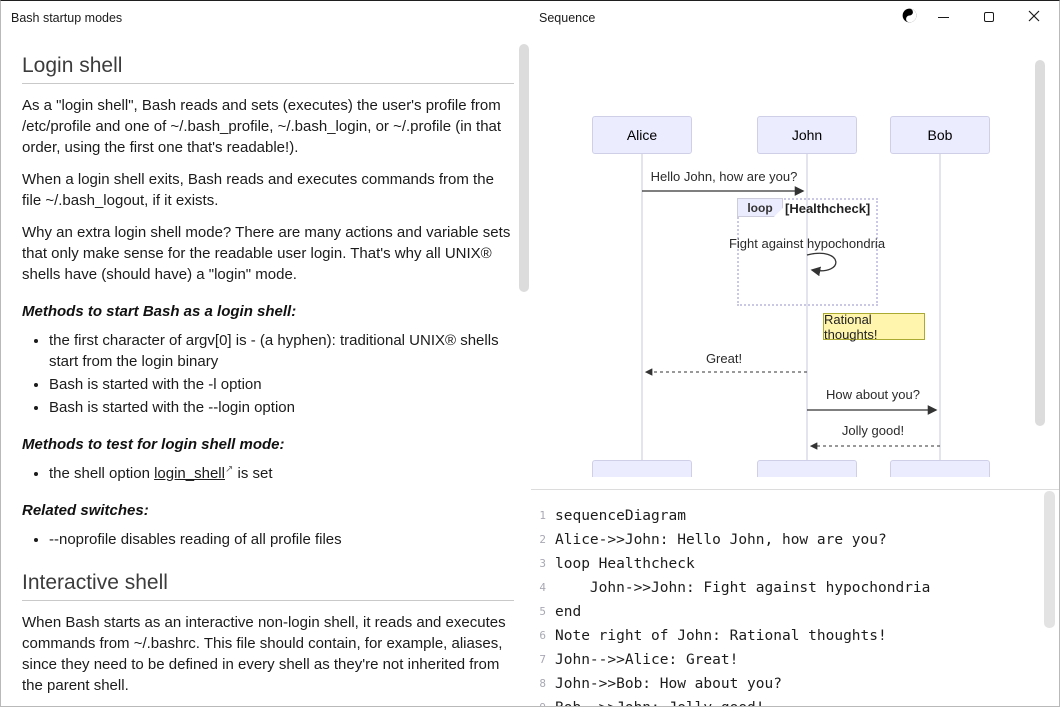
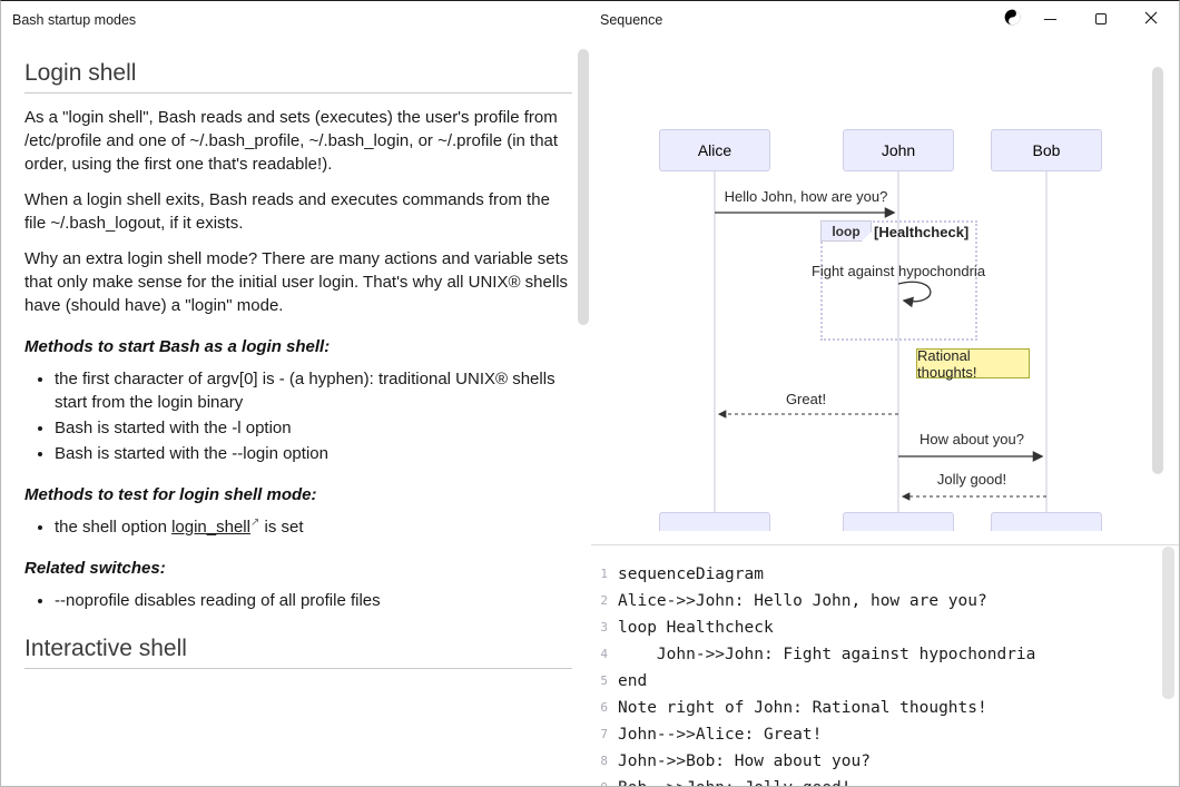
  Bash startup modes
  Sequence
  Login shell
  As a "login shell", Bash reads and sets (executes) the user's profile from /etc/profile and one of ~/.bash_profile, ~/.bash_login, or ~/.profile (in that order, using the first one that's readable!).
  When a login shell exits, Bash reads and executes commands from the file ~/.bash_logout, if it exists.
- Why an extra login shell mode? There are many actions and variable sets that only make sense for the readable user login. That's why all UNIX® shells have (should have) a "login" mode.
+ Why an extra login shell mode? There are many actions and variable sets that only make sense for the initial user login. That's why all UNIX® shells have (should have) a "login" mode.
  Methods to start Bash as a login shell:
  the first character of argv[0] is - (a hyphen): traditional UNIX® shells start from the login binary
  Bash is started with the -l option
  Bash is started with the --login option
  Methods to test for login shell mode:
  the shell option login_shell↗ is set
  Related switches:
  --noprofile disables reading of all profile files
  Interactive shell
- When Bash starts as an interactive non-login shell, it reads and executes commands from ~/.bashrc. This file should contain, for example, aliases, since they need to be defined in every shell as they're not inherited from the parent shell.
  Alice
  John
  Bob
  Hello John, how are you?
  loop
  [Healthcheck]
  Fight against hypochondria
  Rational thoughts!
  Great!
  How about you?
  Jolly good!
  1
  sequenceDiagram
  2
  Alice->>John: Hello John, how are you?
  3
  loop Healthcheck
  4
  John->>John: Fight against hypochondria
  5
  end
  6
  Note right of John: Rational thoughts!
  7
  John-->>Alice: Great!
  8
  John->>Bob: How about you?
